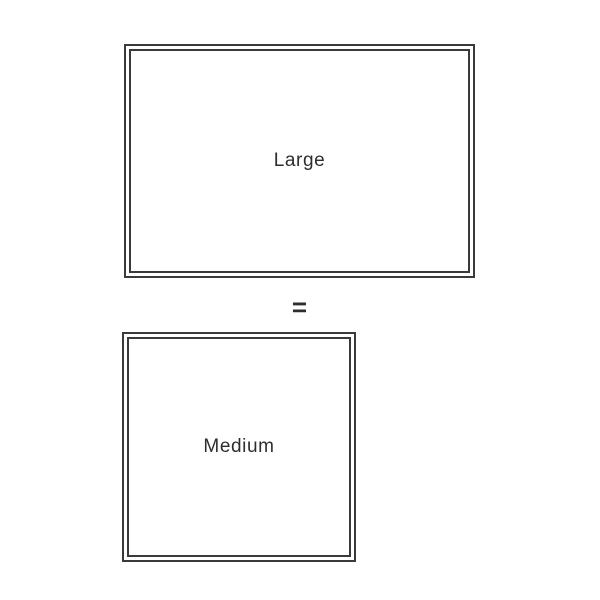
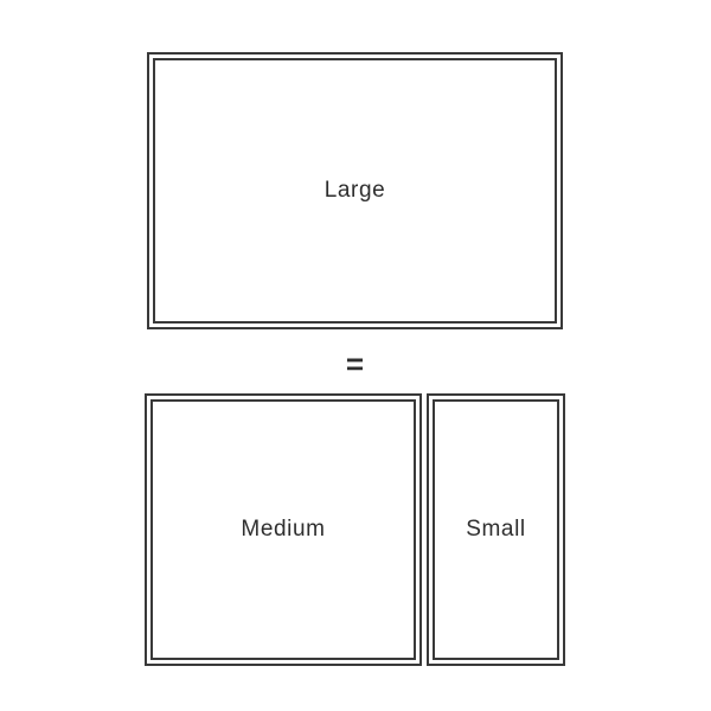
  Large
  =
  Medium
+ Small
